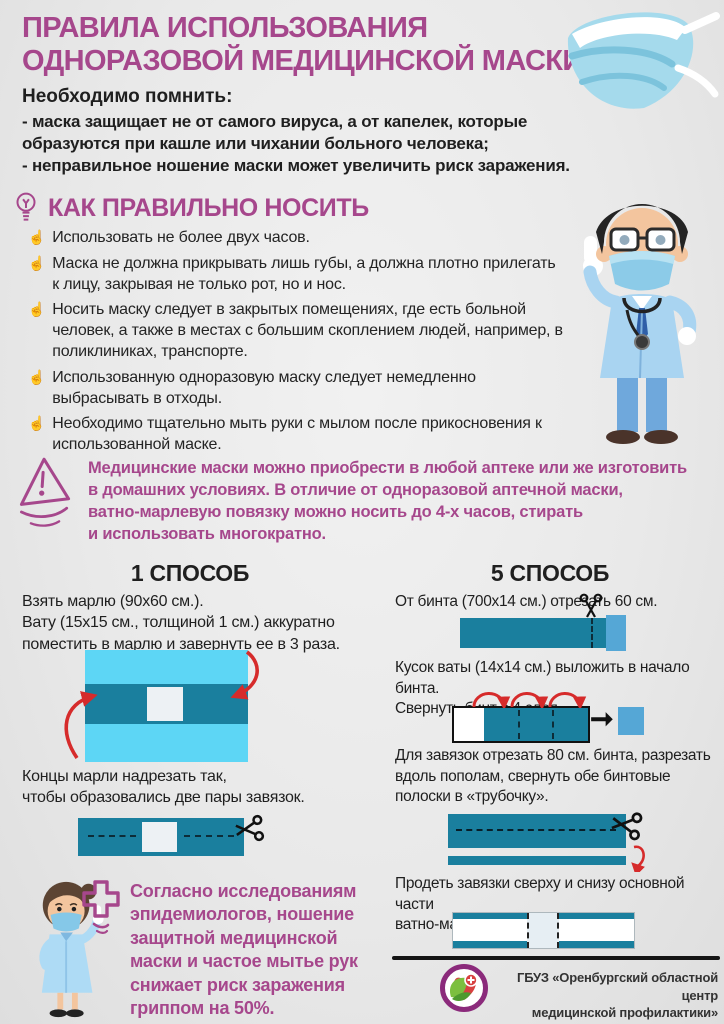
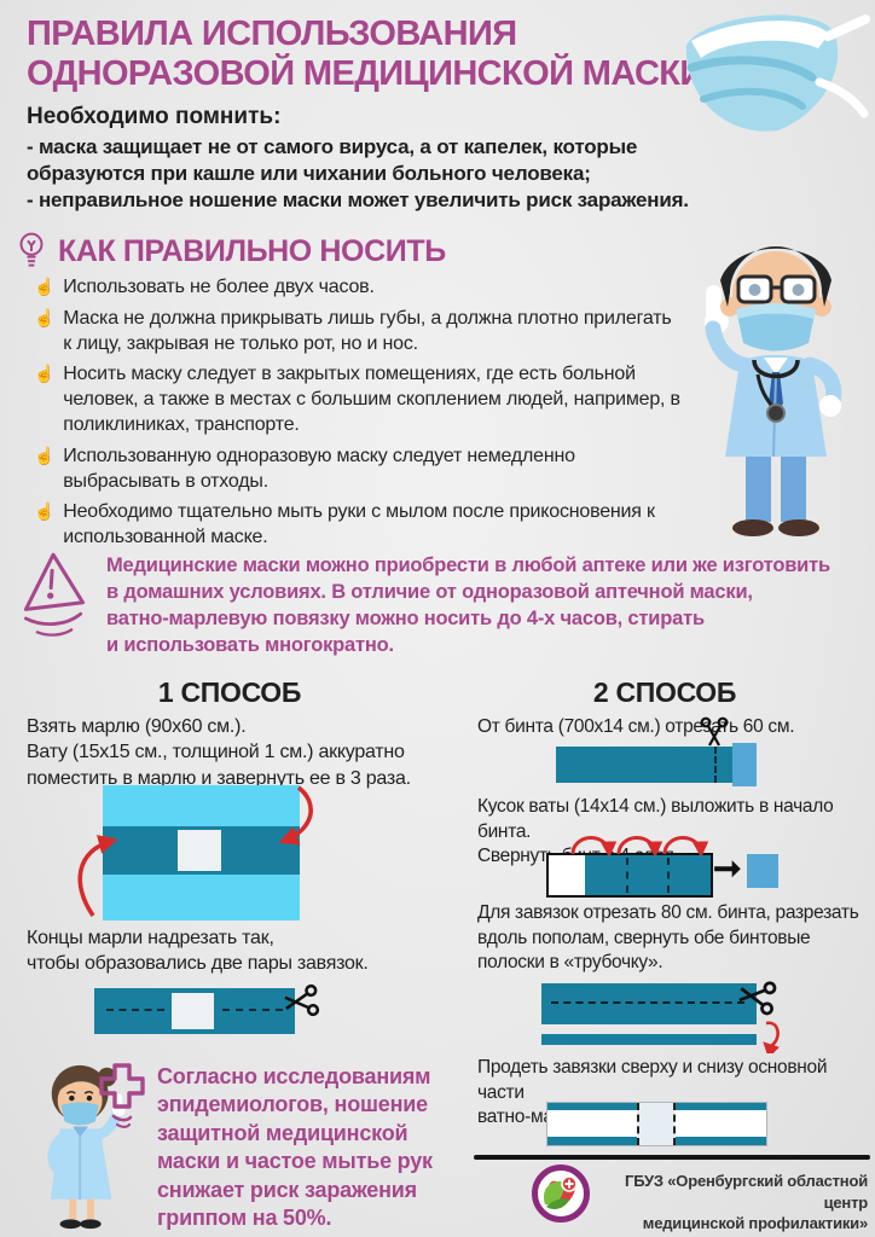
  ПРАВИЛА ИСПОЛЬЗОВАНИЯ
  ОДНОРАЗОВОЙ МЕДИЦИНСКОЙ МАСК
  Необходимо помнить:
  - маска защищает не от самого вируса, а от капелек, которые
  образуются при кашле или чихании больного человека;
  - неправильное ношение маски может увеличить риск заражения.
  КАК ПРАВИЛЬНО НОСИТЬ
  ☝
  Использовать не более двух часов.
  ☝
  Маска не должна прикрывать лишь губы, а должна плотно прилегать к лицу, закрывая не только рот, но и нос.
  ☝
  Носить маску следует в закрытых помещениях, где есть больной человек, а также в местах с большим скоплением людей, например, в поликлиниках, транспорте.
  ☝
  Использованную одноразовую маску следует немедленно выбрасывать в отходы.
  ☝
  Необходимо тщательно мыть руки с мылом после прикосновения к использованной маске.
  Медицинские маски можно приобрести в любой аптеке или же изготовить
  в домашних условиях. В отличие от одноразовой аптечной маски,
  ватно-марлевую повязку можно носить до 4-х часов, стирать
  и использовать многократно.
  1 СПОСОБ
  Взять марлю (90х60 см.).
  Вату (15х15 см., толщиной 1 см.) аккуратно
  поместить в марлю и завернуть ее в 3 раза.
  Концы марли надрезать так,
  чтобы образовались две пары завязок.
  Согласно исследованиям
  эпидемиологов, ношение
  защитной медицинской
  маски и частое мытье рук
  снижает риск заражения
  гриппом на 50%.
- 5 СПОСОБ
+ 2 СПОСОБ
  От бинта (700х14 см.) отреаь 60 см.
  Кусок ваты (14х14 см.) выложить в начало бинта.
  ➞
  Для завязок отрезать 80 см. бинта, разрезать
  вдоль пополам, свернуть обе бинтовые
  полоски в «трубочку».
  Продеть завязки сверху и снизу основной части
  ГБУЗ «Оренбургский областной центр
  медицинской профилактики»
